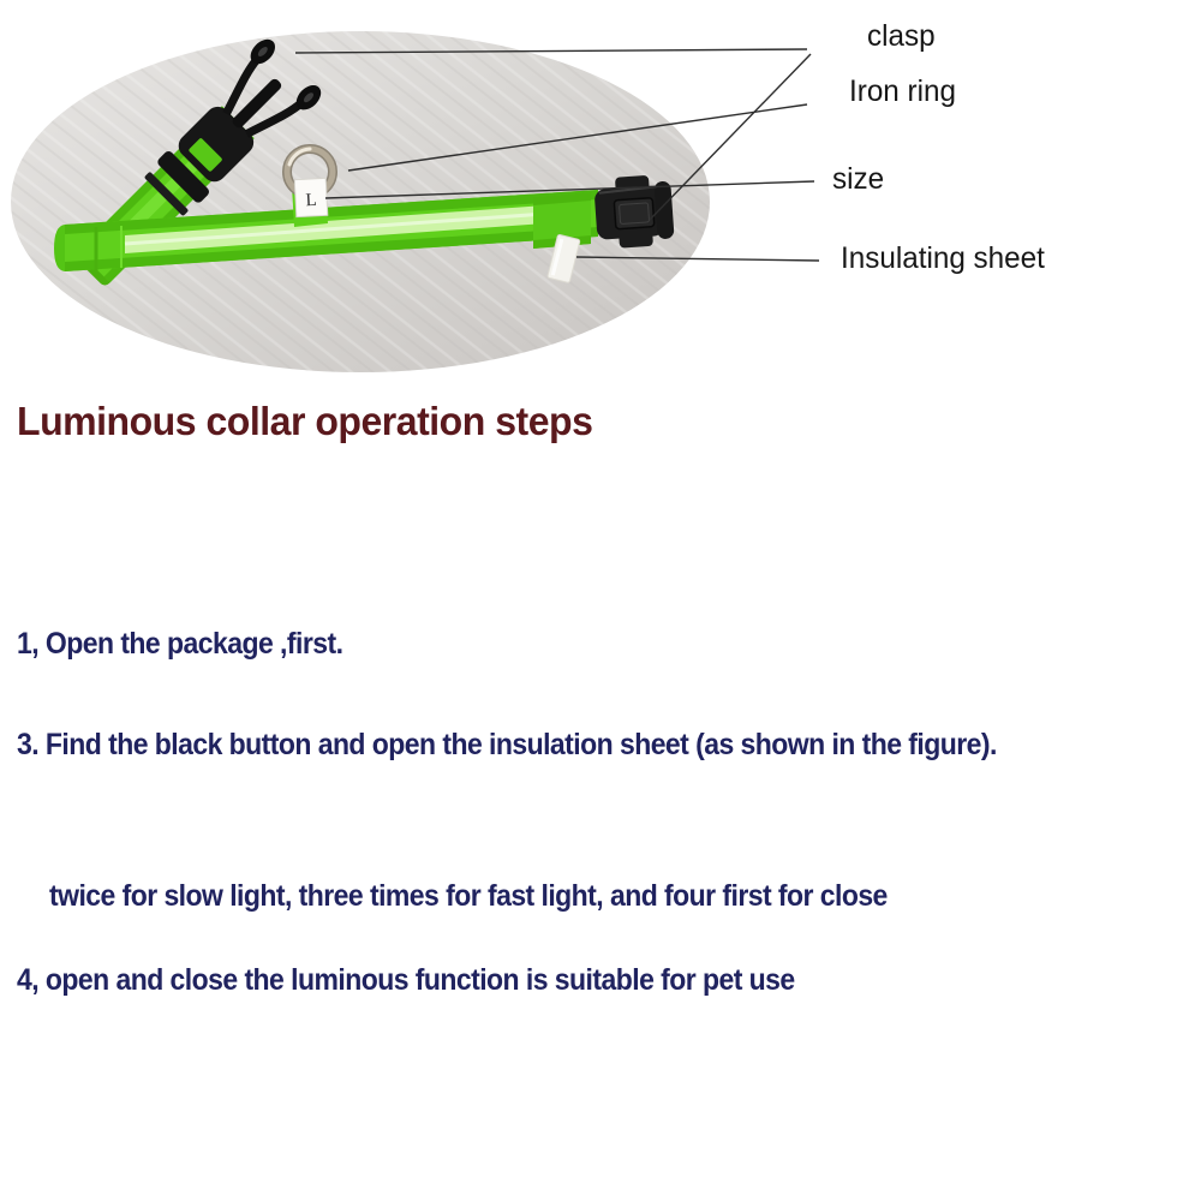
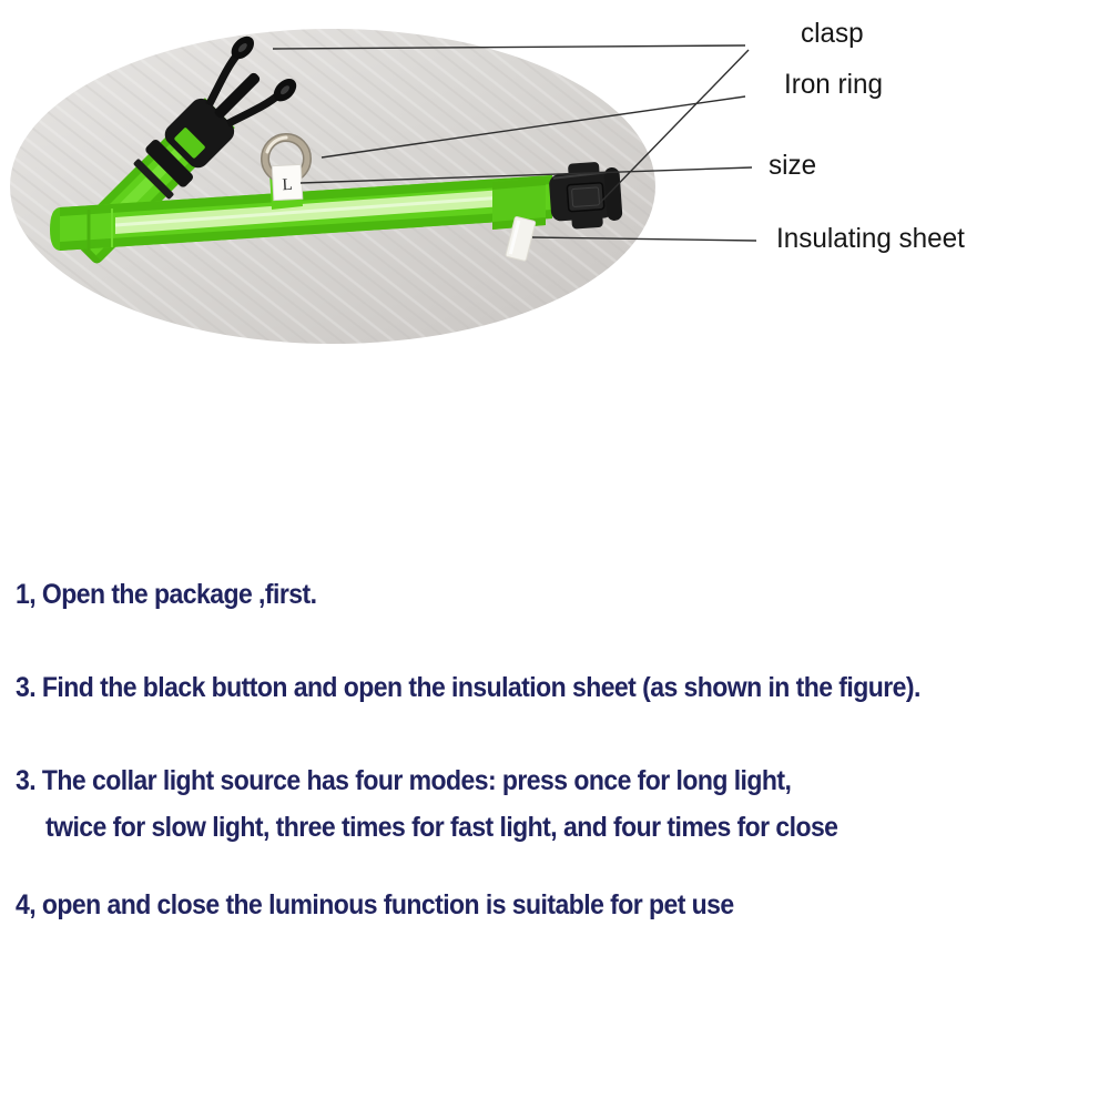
  clasp
  Iron ring
  size
  Insulating sheet
- Luminous collar operation steps
  1, Open the package ,first.
  3. Find the black button and open the insulation sheet (as shown in the figure).
+ 3. The collar light source has four modes: press once for long light,
- twice for slow light, three times for fast light, and four first for close
+ twice for slow light, three times for fast light, and four times for close
  4, open and close the luminous function is suitable for pet use
